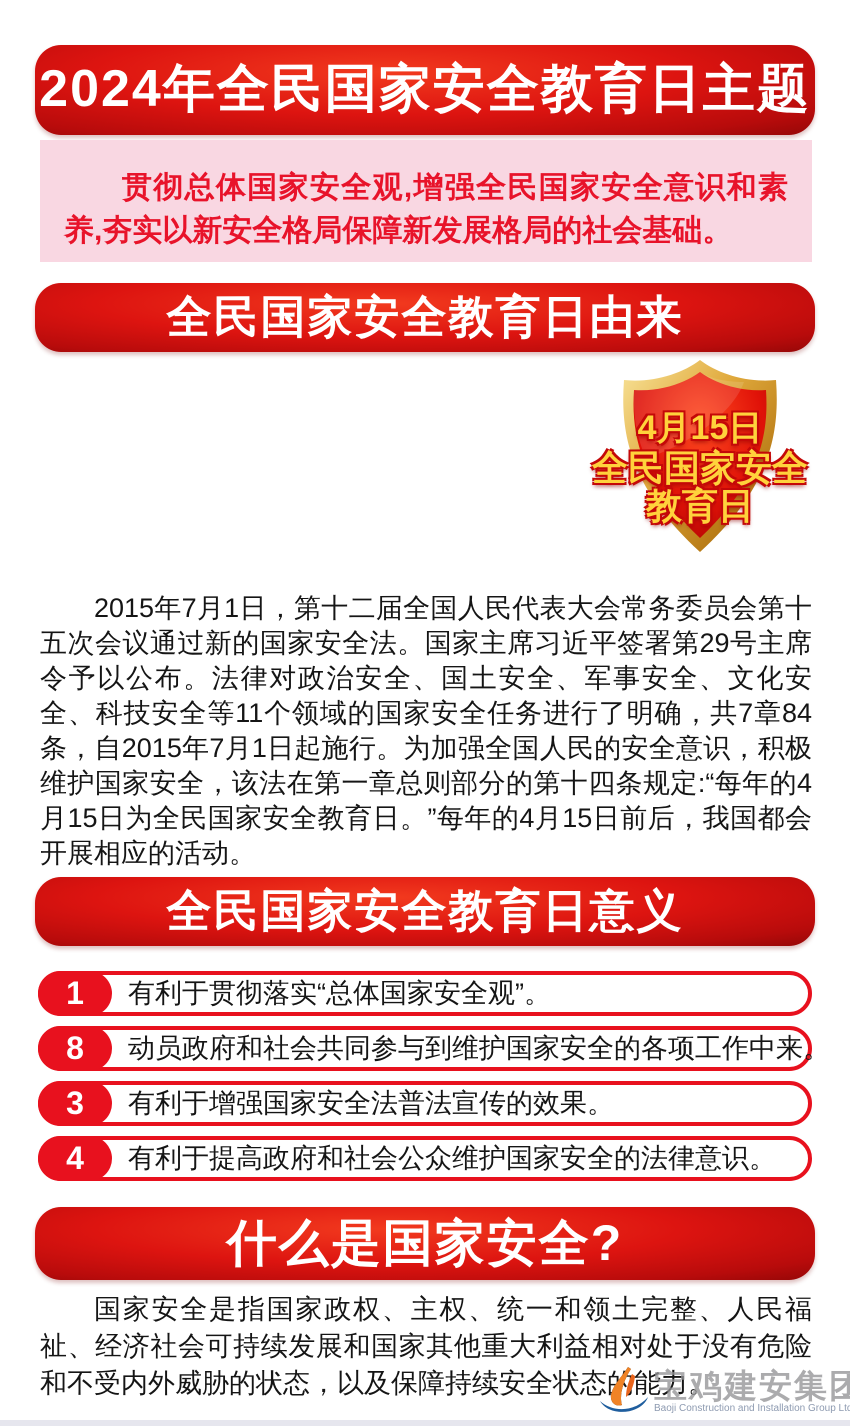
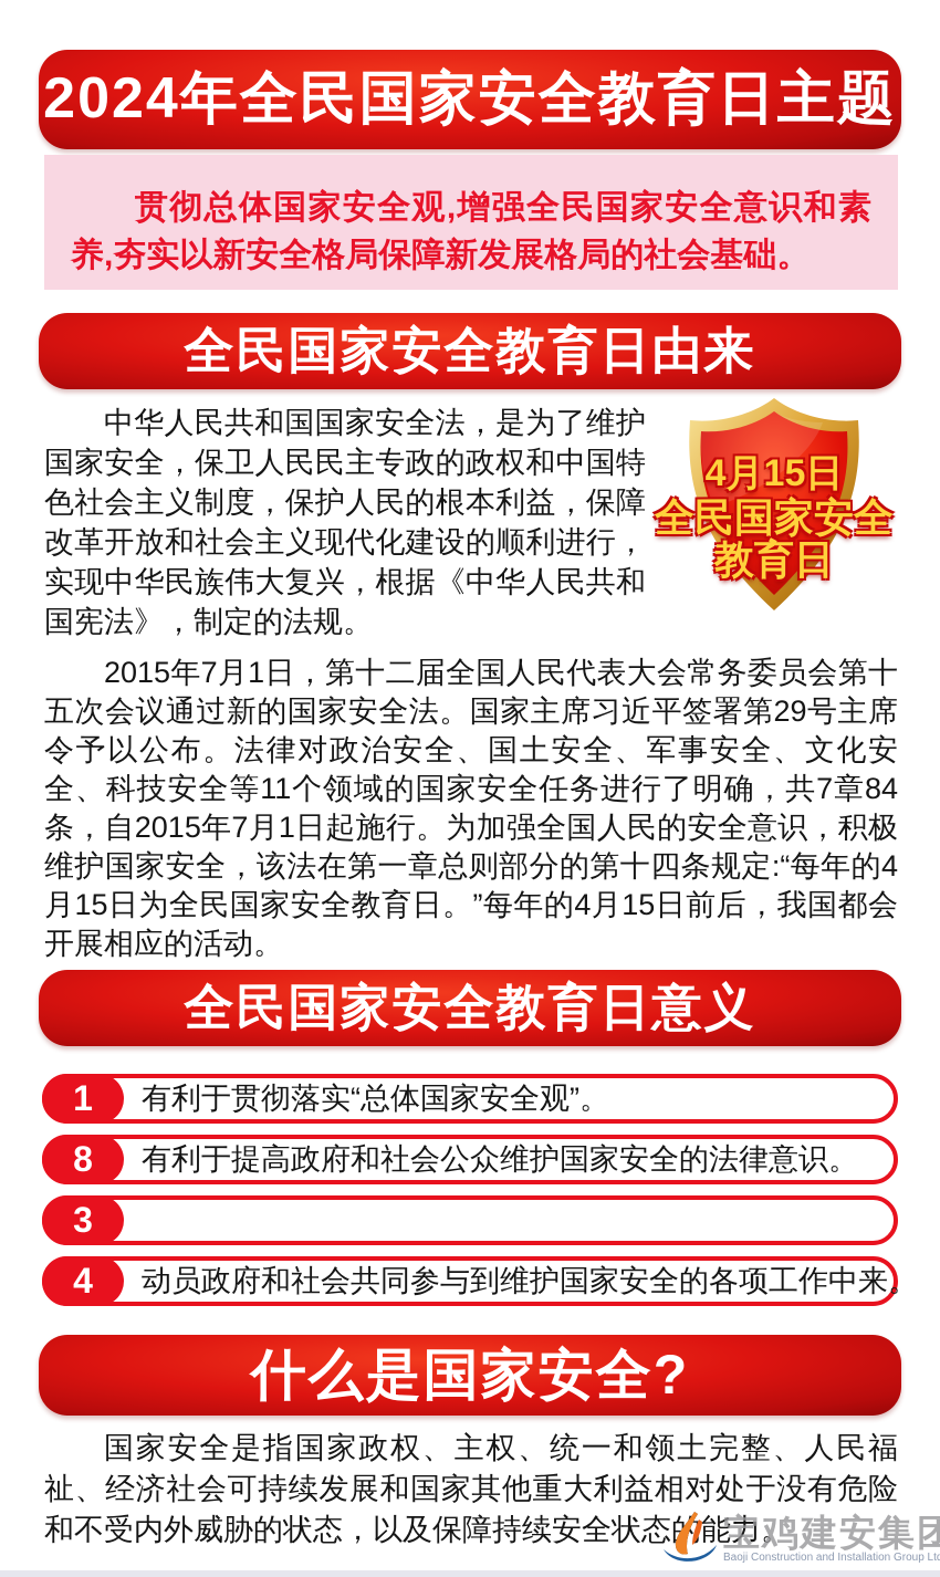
  2024年全民国家安全教育日主题
  贯彻总体国家安全观,增强全民国家安全意识和素养,夯实以新安全格局保障新发展格局的社会基础。
  全民国家安全教育日由来
+ 中华人民共和国国家安全法，是为了维护国家安全，保卫人民民主专政的政权和中国特色社会主义制度，保护人民的根本利益，保障改革开放和社会主义现代化建设的顺利进行，实现中华民族伟大复兴，根据《中华人民共和国宪法》，制定的法规。
  4月15日
  全民国家安全
  教育日
  2015年7月1日，第十二届全国人民代表大会常务委员会第十五次会议通过新的国家安全法。国家主席习近平签署第29号主席令予以公布。法律对政治安全、国土安全、军事安全、文化安全、科技安全等11个领域的国家安全任务进行了明确，共7章84条，自2015年7月1日起施行。为加强全国人民的安全意识，积极维护国家安全，该法在第一章总则部分的第十四条规定:“每年的4月15日为全民国家安全教育日。”每年的4月15日前后，我国都会开展相应的活动。
  全民国家安全教育日意义
  1
  有利于贯彻落实“总体国家安全观”。
  8
- 动员政府和社会共同参与到维护国家安全的各项工作中来。
+ 有利于提高政府和社会公众维护国家安全的法律意识。
  3
- 有利于增强国家安全法普法宣传的效果。
  4
- 有利于提高政府和社会公众维护国家安全的法律意识。
+ 动员政府和社会共同参与到维护国家安全的各项工作中来。
  什么是国家安全?
  国家安全是指国家政权、主权、统一和领土完整、人民福祉、经济社会可持续发展和国家其他重大利益相对处于没有危险和不受内外威胁的状态，以及保障持续安全状态能力。
  宝鸡建安集团
  Baoji Construction and Installation Group Lt
